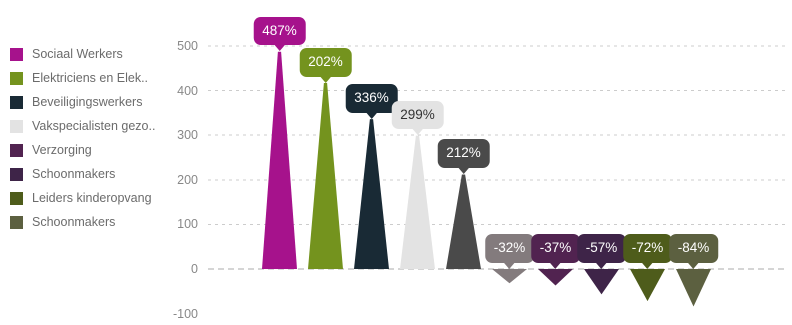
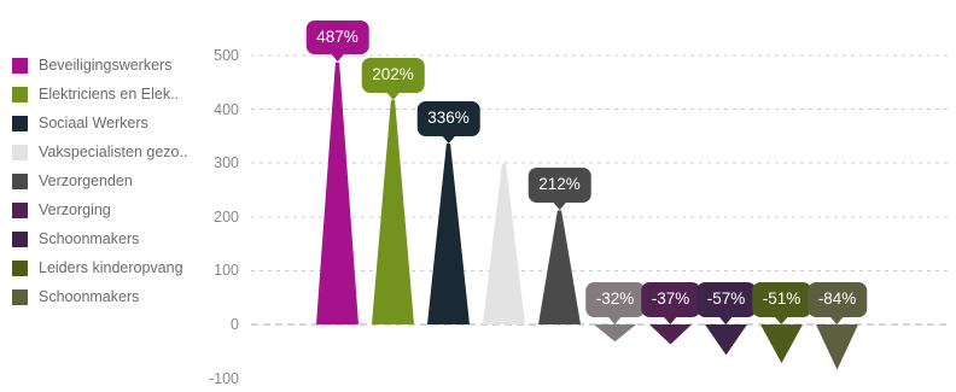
- Sociaal Werkers
+ Beveiligingswerkers
  Elektriciens en Elek..
- Beveiligingswerkers
+ Sociaal Werkers
  Vakspecialisten gezo..
+ Verzorgenden
  Verzorging
  Schoonmakers
  Leiders kinderopvang
  Schoonmakers
  500
  400
  300
  200
  100
  0
  -100
  487%
  202%
  336%
- 299%
  212%
  -32%
  -37%
  -57%
- -72%
+ -51%
  -84%
